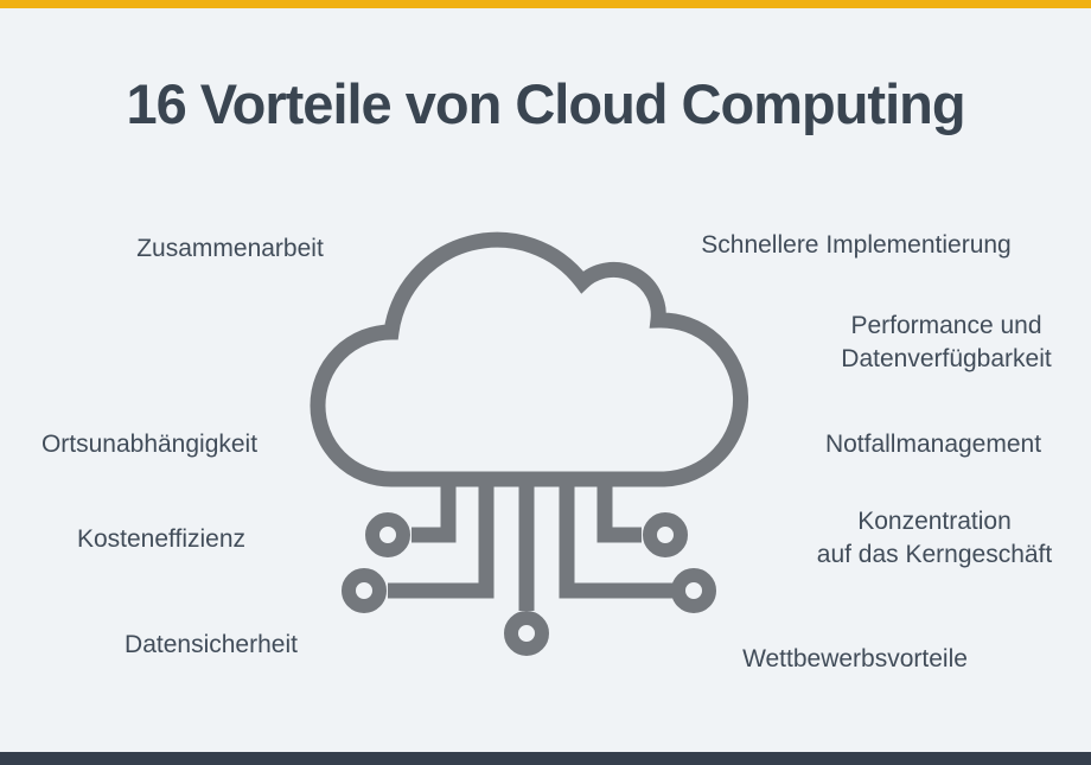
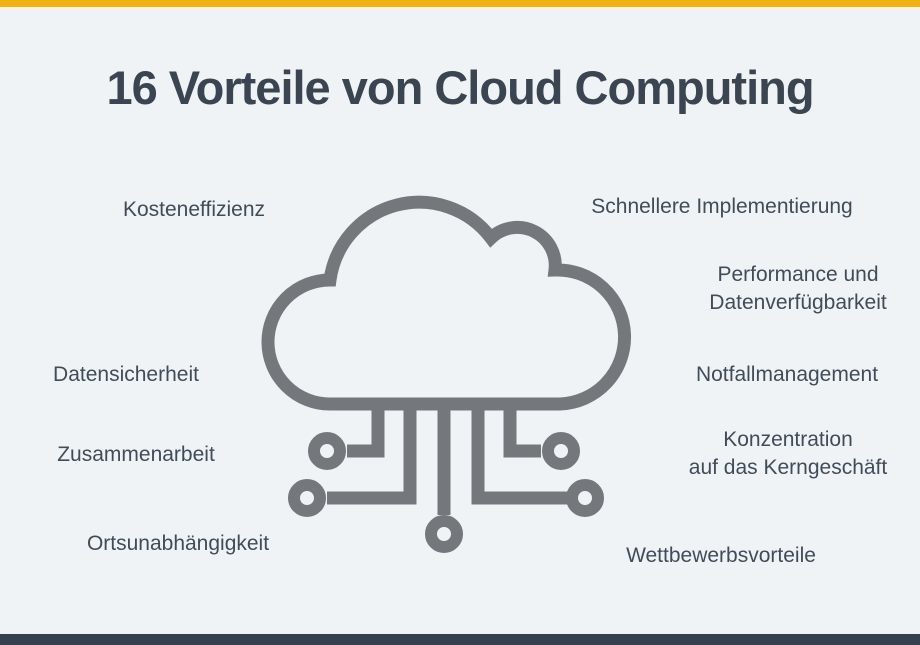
  16 Vorteile von Cloud Computing
- Zusammenarbeit
+ Kosteneffizienz
- Ortsunabhängigkeit
+ Datensicherheit
- Kosteneffizienz
+ Zusammenarbeit
- Datensicherheit
+ Ortsunabhängigkeit
  Schnellere Implementierung
  Performance und
  Datenverfügbarkeit
  Notfallmanagement
  Konzentration
  auf das Kerngeschäft
  Wettbewerbsvorteile
